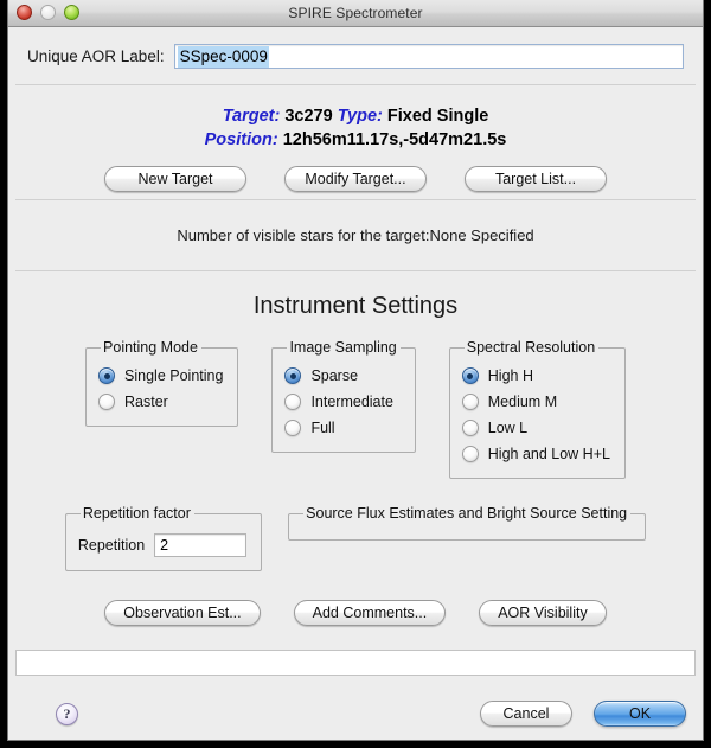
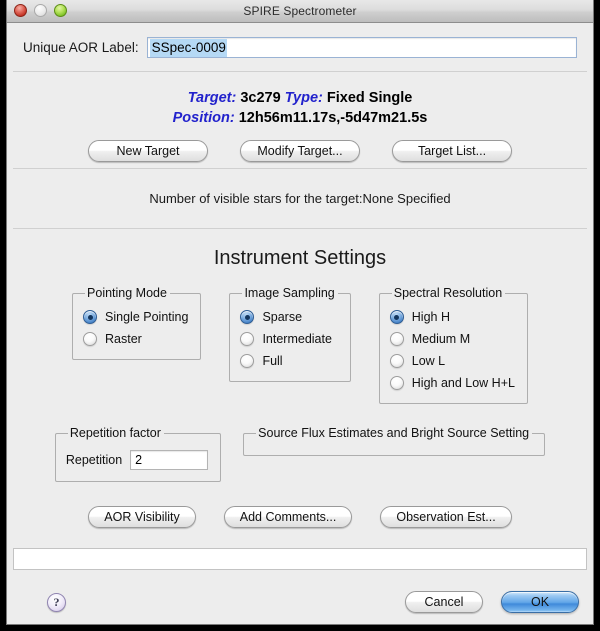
  SPIRE Spectrometer
  Unique AOR Label:
  SSpec-0009
  Target: 3c279 Type: Fixed Single
  Position: 12h56m11.17s,-5d47m21.5s
  New Target
  Modify Target...
  Target List...
  Number of visible stars for the target:None Specified
  Instrument Settings
  Pointing Mode
  Single Pointing
  Raster
  Image Sampling
  Sparse
  Intermediate
  Full
  Spectral Resolution
  High H
  Medium M
  Low L
  High and Low H+L
  Repetition factor
  Repetition
  2
  Source Flux Estimates and Bright Source Setting
- Observation Est...
+ AOR Visibility
  Add Comments...
- AOR Visibility
+ Observation Est...
  ?
  Cancel
  OK
